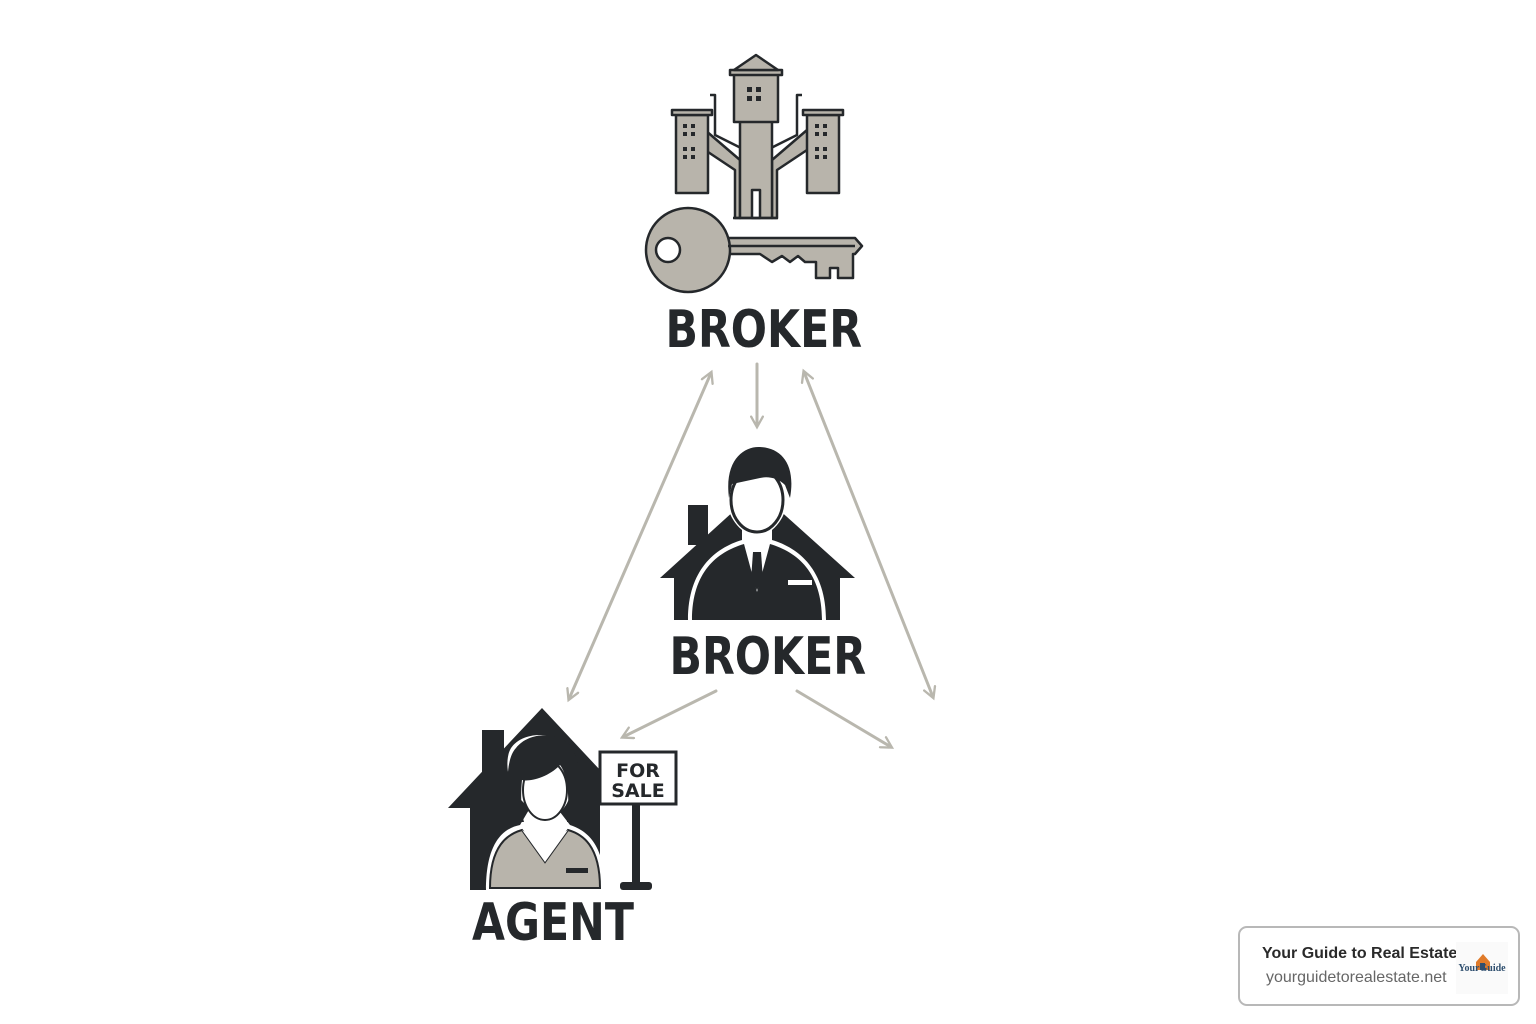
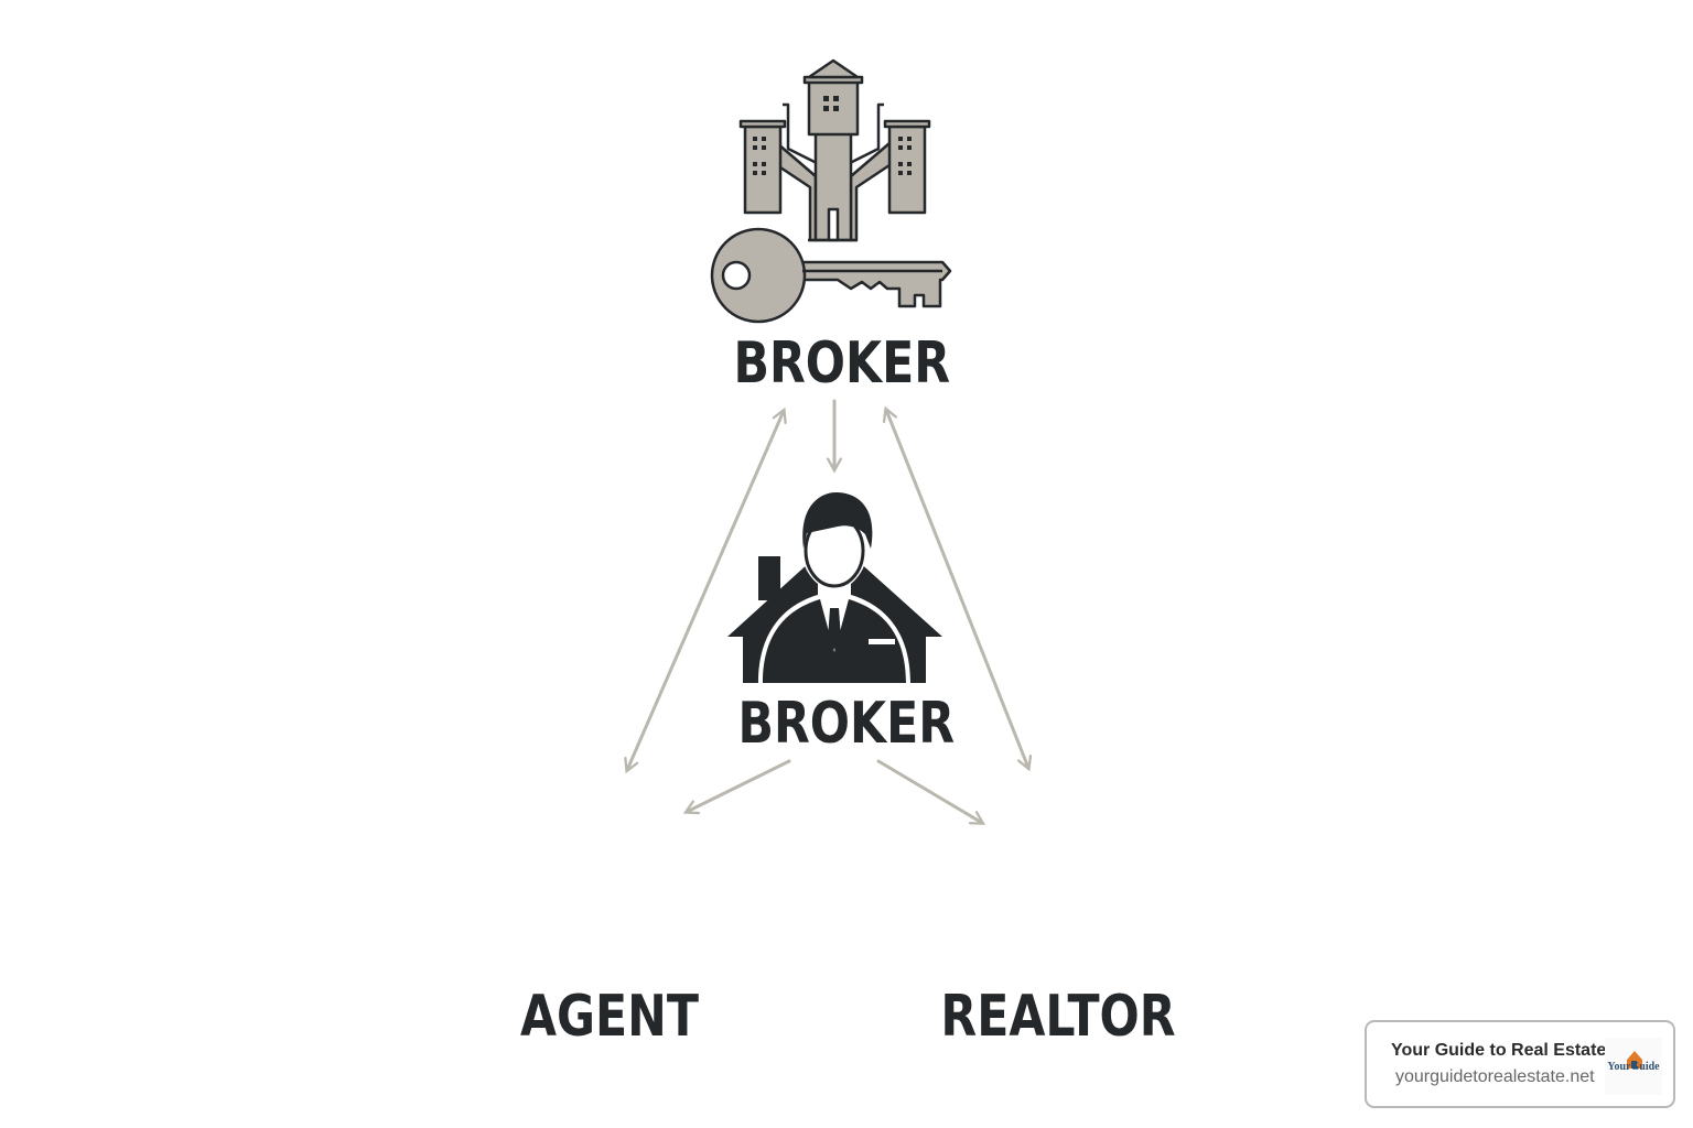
- FOR
- SALE
  BROKER
  BROKER
  AGENT
+ REALTOR
  Your Guide to Real Estate
  yourguidetorealestate.net
  YourGuide
